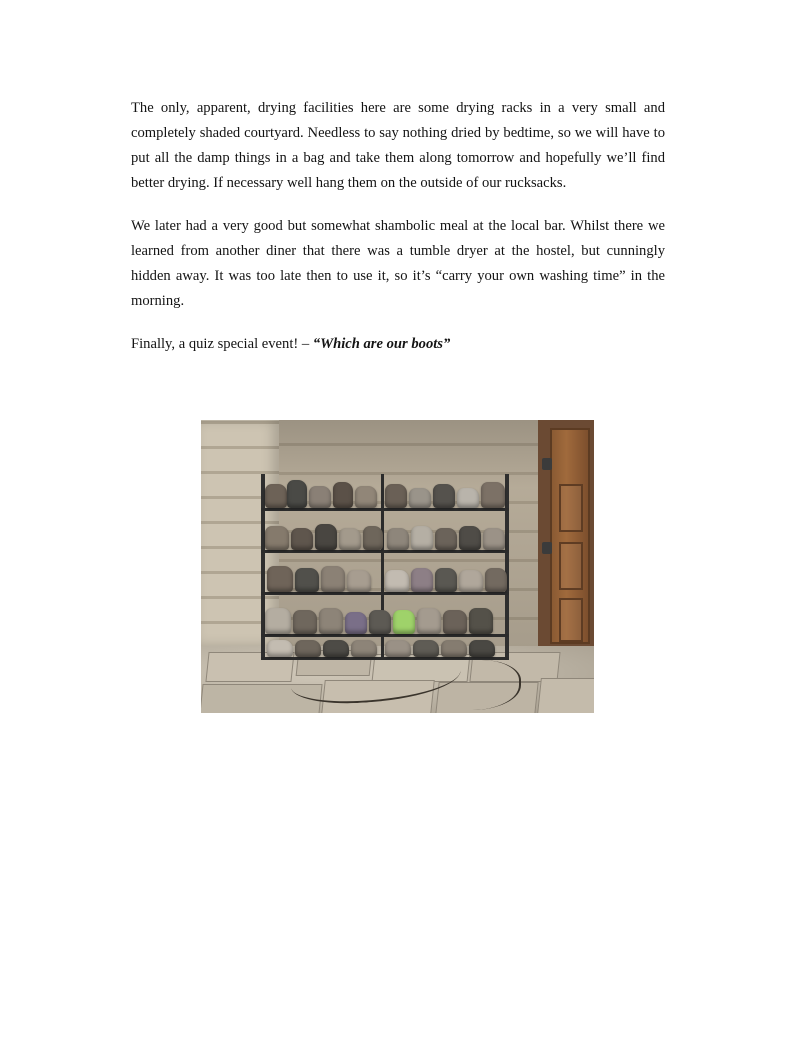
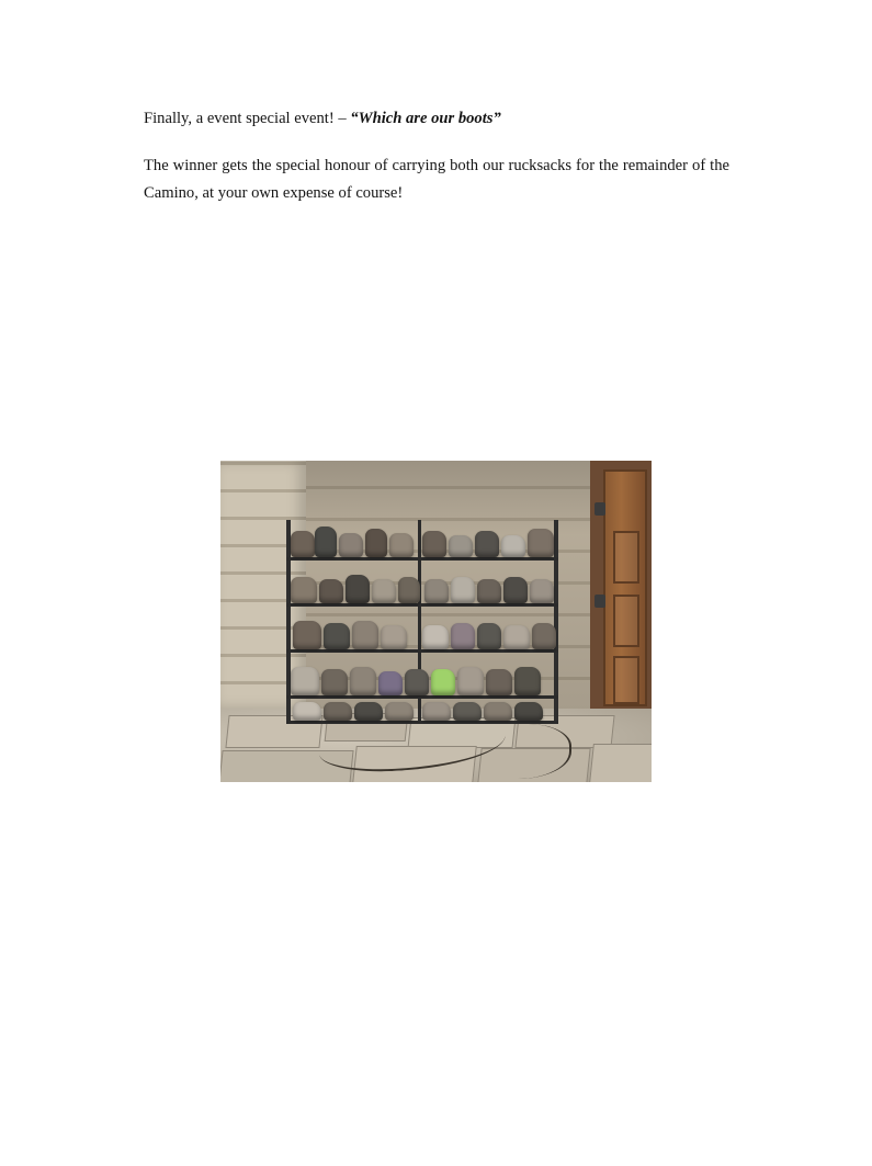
- The only, apparent, drying facilities here are some drying racks in a very small and completely shaded courtyard. Needless to say nothing dried by bedtime, so we will have to put all the damp things in a bag and take them along tomorrow and hopefully we’ll find better drying. If necessary well hang them on the outside of our rucksacks.
- We later had a very good but somewhat shambolic meal at the local bar. Whilst there we learned from another diner that there was a tumble dryer at the hostel, but cunningly hidden away. It was too late then to use it, so it’s “carry your own washing time” in the morning.
- Finally, a quiz special event! – “Which are our boots”
+ Finally, a event special event! – “Which are our boots”
+ The winner gets the special honour of carrying both our rucksacks for the remainder of the Camino, at your own expense of course!
